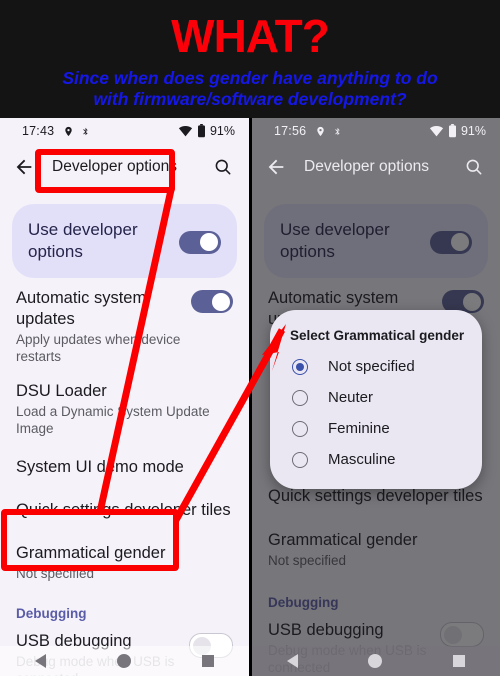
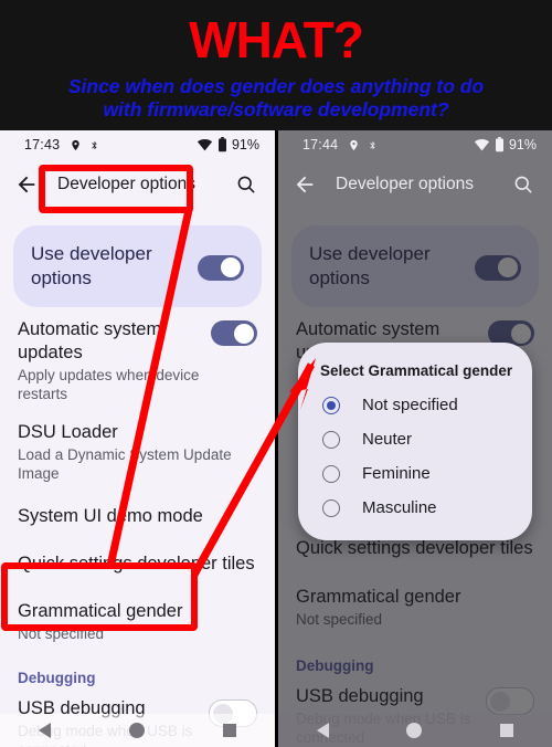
  WHAT?
- Since when does gender have anything to do
+ Since when does gender does anything to do
  with firmware/software development?
  17:43
  91%
  Developer option
  Use developer options
  Automatic system updates
  Apply updates when device restarts
  DSU Loader
  Load a Dynamicystem Update Image
  System UI dmo mode
  Grammatical gender
  Not specified
  Debugging
  USB debugging
  Use developer options
  Automatic system u
  Quick settings developer tiles
  Grammatical gender
  Not specified
  Debugging
  USB debugging
  Debug mode when USB is connected
- 17:56
+ 17:44
  91%
  Developer options
  Select Grammatical gender
  Not specified
  Neuter
  Feminine
  Masculine
